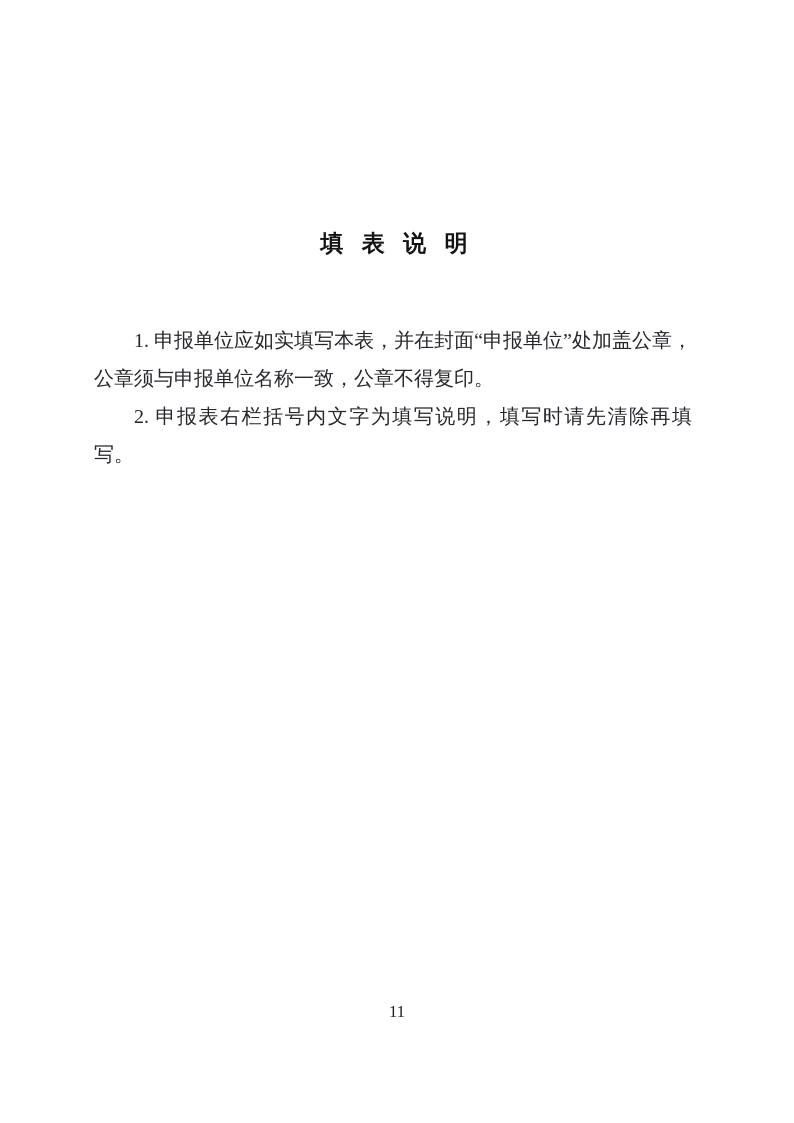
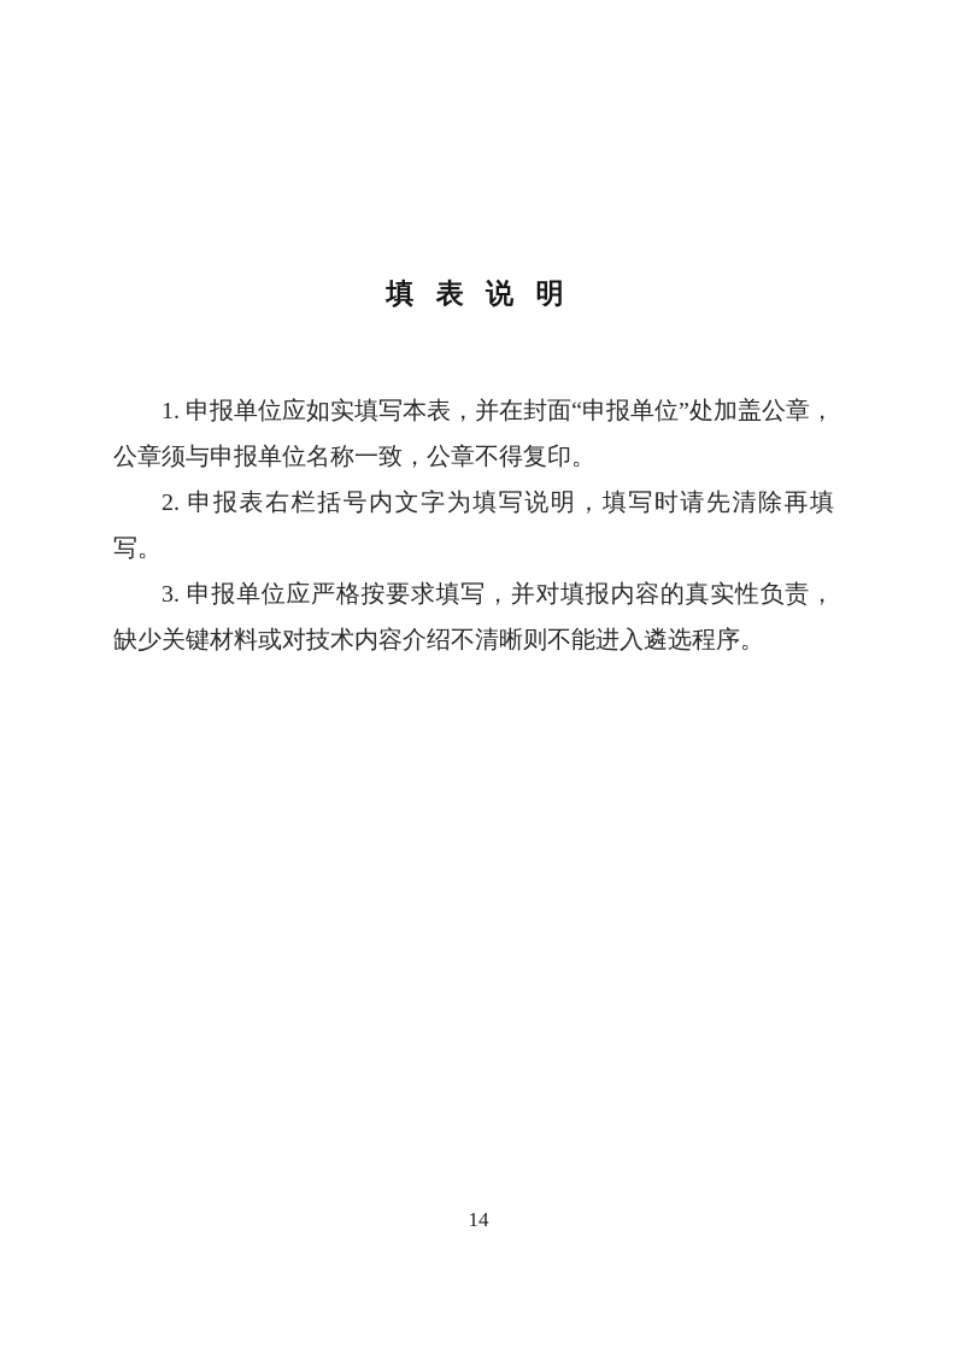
  填 表 说 明
  1. 申报单位应如实填写本表，并在封面“申报单位”处加盖公章，公章须与申报单位名称一致，公章不得复印。
  2. 申报表右栏括号内文字为填写说明，填写时请先清除再填写。
+ 3. 申报单位应严格按要求填写，并对填报内容的真实性负责，缺少关键材料或对技术内容介绍不清晰则不能进入遴选程序。
- 11
+ 14
